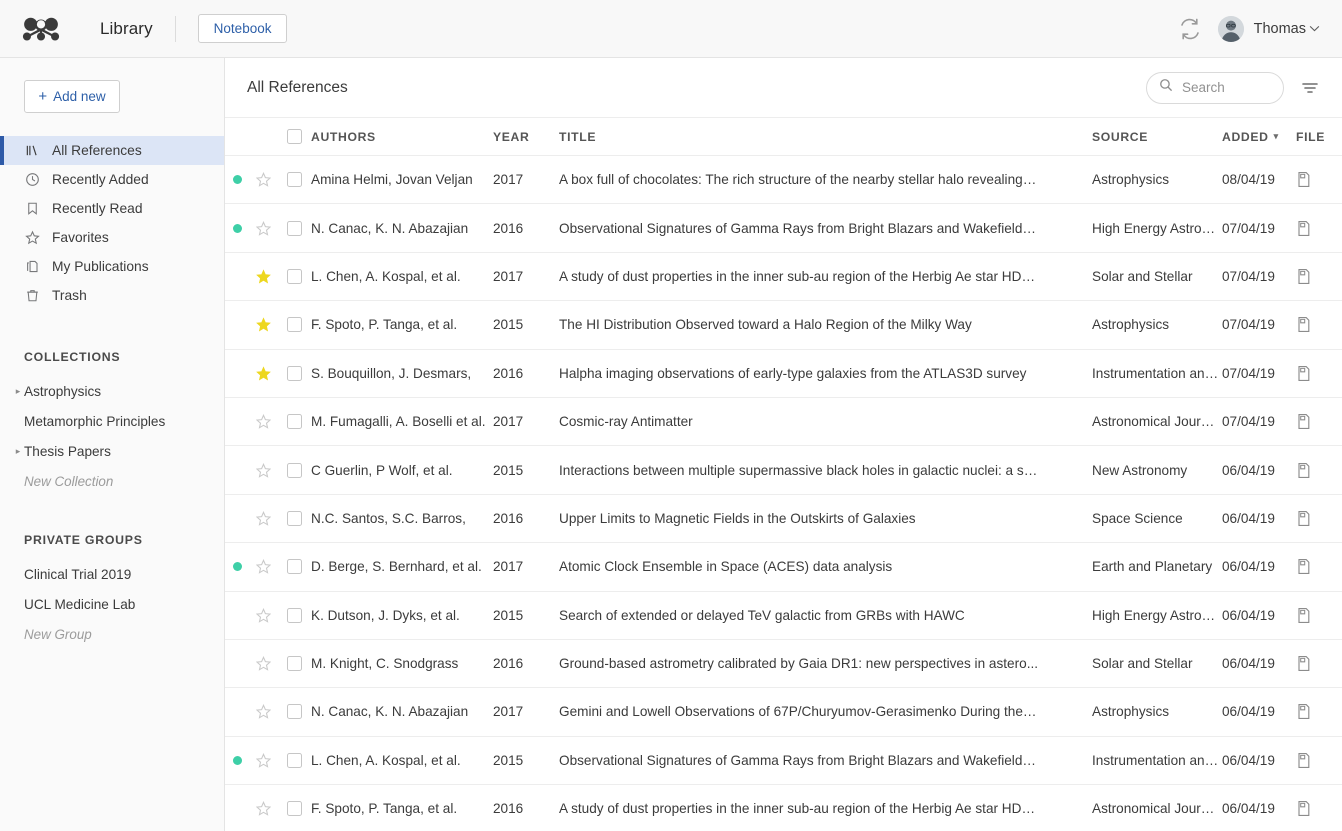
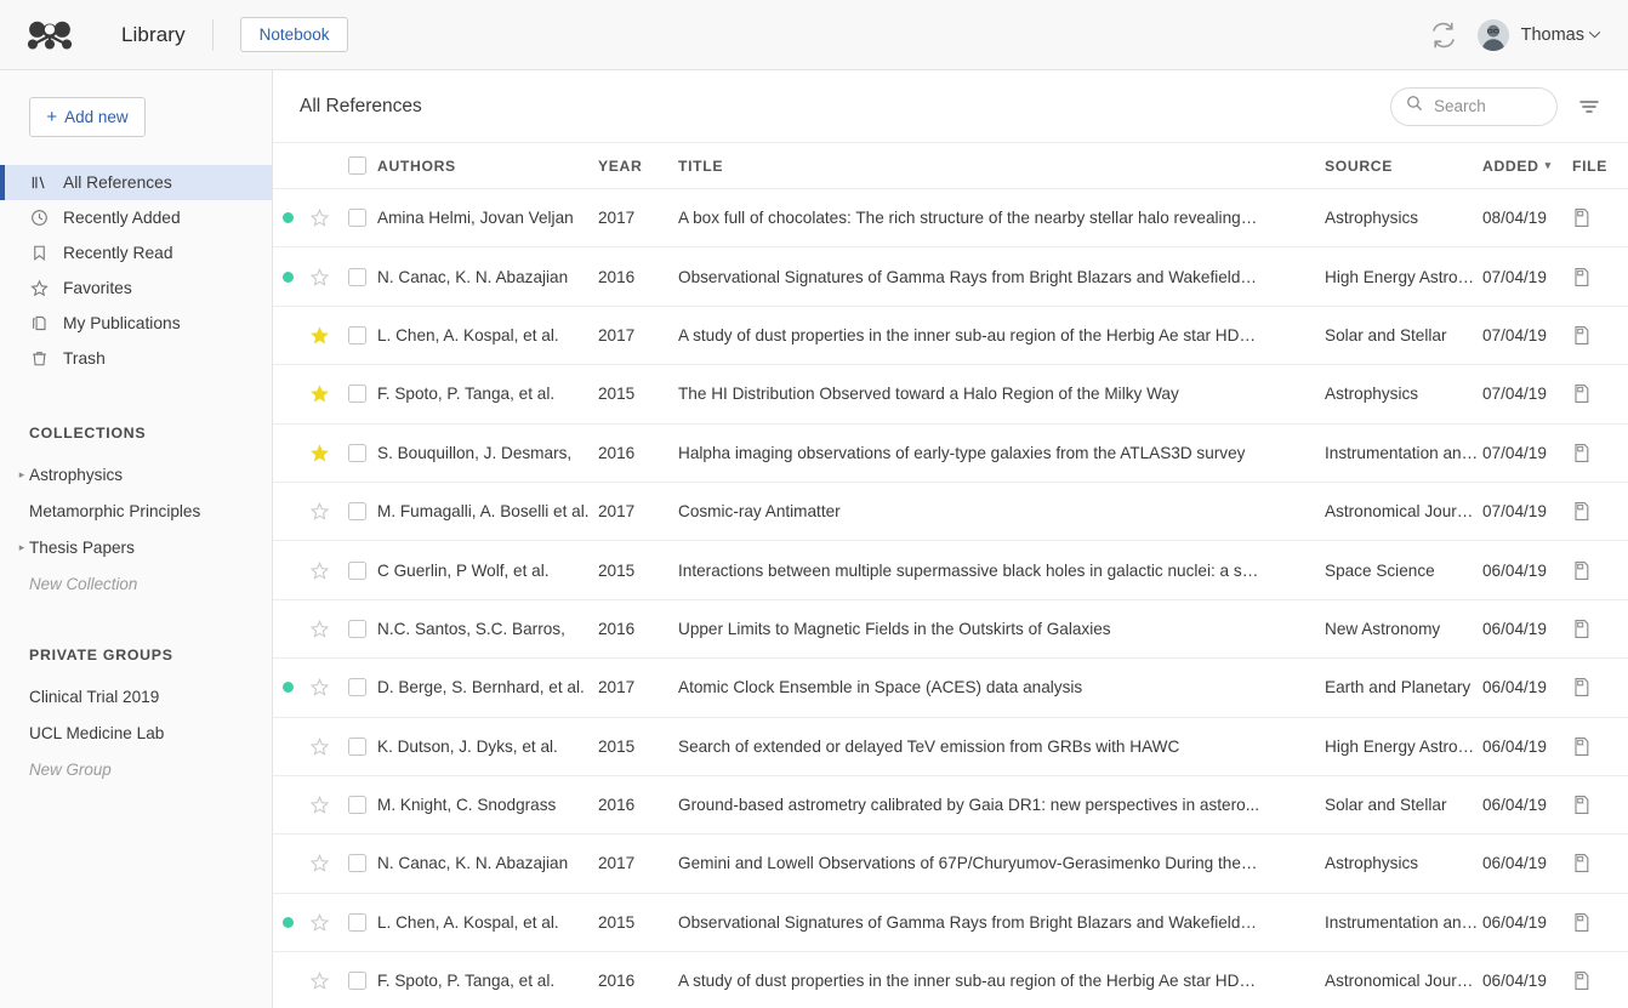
  Library
  Notebook
  Thomas
  +
  Add new
  All References
  Recently Added
  Recently Read
  Favorites
  My Publications
  Trash
  COLLECTIONS
  ▸
  Astrophysics
  Metamorphic Principles
  ▸
  Thesis Papers
  New Collection
  PRIVATE GROUPS
  Clinical Trial 2019
  UCL Medicine Lab
  New Group
  All References
  Search
  AUTHORS
  YEAR
  TITLE
  SOURCE
  ADDED
  ▾
  FILE
  Amina Helmi, Jovan Veljan
  2017
  A box full of chocolates: The rich structure of the nearby stellar halo revealing…
  Astrophysics
  08/04/19
  N. Canac, K. N. Abazajian
  2016
  Observational Signatures of Gamma Rays from Bright Blazars and Wakefield…
  High Energy Astro…
  07/04/19
  L. Chen, A. Kospal, et al.
  2017
  A study of dust properties in the inner sub-au region of the Herbig Ae star HD…
  Solar and Stellar
  07/04/19
  F. Spoto, P. Tanga, et al.
  2015
  The HI Distribution Observed toward a Halo Region of the Milky Way
  Astrophysics
  07/04/19
  S. Bouquillon, J. Desmars,
  2016
  Halpha imaging observations of early-type galaxies from the ATLAS3D survey
  Instrumentation an…
  07/04/19
  M. Fumagalli, A. Boselli et al.
  2017
  Cosmic-ray Antimatter
  Astronomical Jour…
  07/04/19
  C Guerlin, P Wolf, et al.
  2015
  Interactions between multiple supermassive black holes in galactic nuclei: a s…
- New Astronomy
+ Space Science
  06/04/19
  N.C. Santos, S.C. Barros,
  2016
  Upper Limits to Magnetic Fields in the Outskirts of Galaxies
- Space Science
+ New Astronomy
  06/04/19
  D. Berge, S. Bernhard, et al.
  2017
  Atomic Clock Ensemble in Space (ACES) data analysis
  Earth and Planetary
  06/04/19
  K. Dutson, J. Dyks, et al.
  2015
- Search of extended or delayed TeV galactic from GRBs with HAWC
+ Search of extended or delayed TeV emission from GRBs with HAWC
  High Energy Astro…
  06/04/19
  M. Knight, C. Snodgrass
  2016
  Ground-based astrometry calibrated by Gaia DR1: new perspectives in astero...
  Solar and Stellar
  06/04/19
  N. Canac, K. N. Abazajian
  2017
  Gemini and Lowell Observations of 67P/Churyumov-Gerasimenko During the…
  Astrophysics
  06/04/19
  L. Chen, A. Kospal, et al.
  2015
  Observational Signatures of Gamma Rays from Bright Blazars and Wakefield…
  Instrumentation an…
  06/04/19
  F. Spoto, P. Tanga, et al.
  2016
  A study of dust properties in the inner sub-au region of the Herbig Ae star HD…
  Astronomical Jour…
  06/04/19
